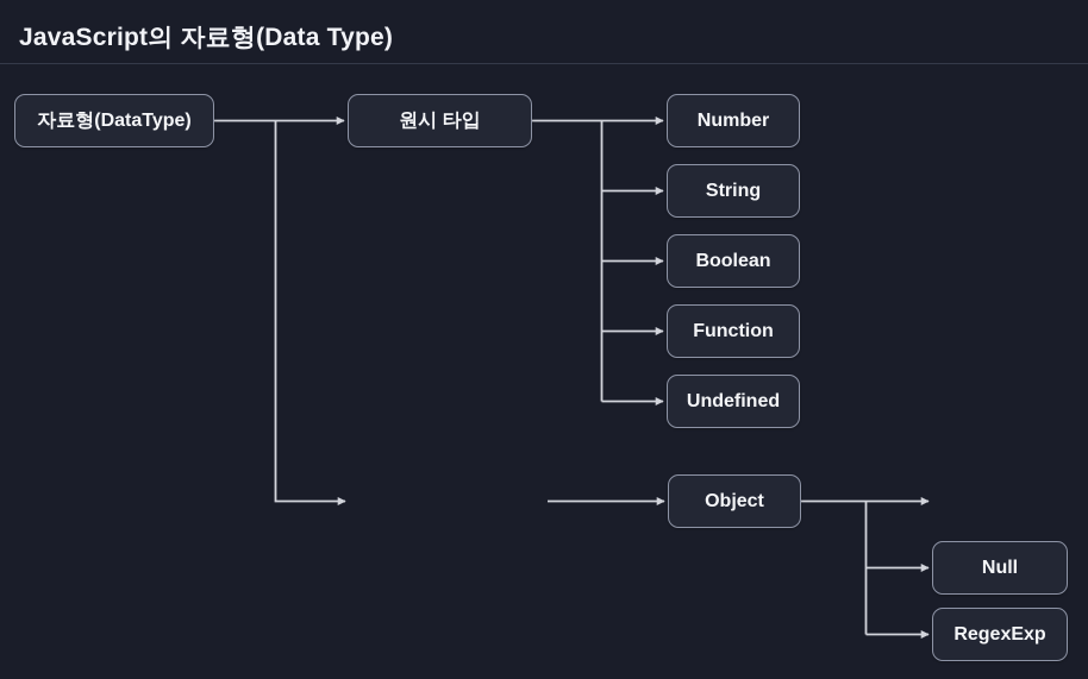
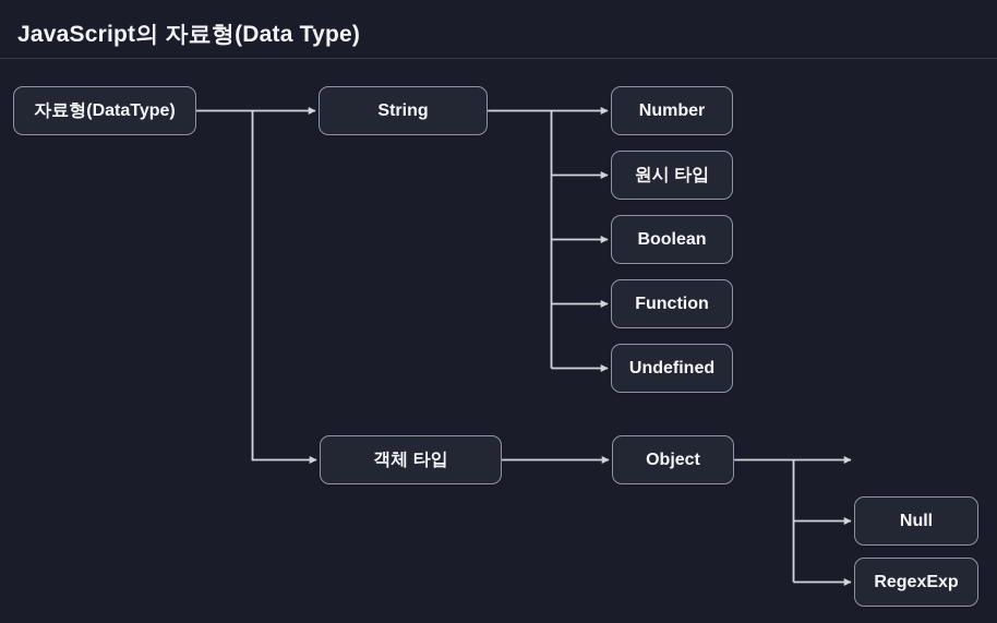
  JavaScript의 자료형(Data Type)
  자료형(DataType)
- 원시 타입
+ String
  Number
- String
+ 원시 타입
  Boolean
  Function
  Undefined
+ 객체 타입
  Object
  Null
  RegexExp
